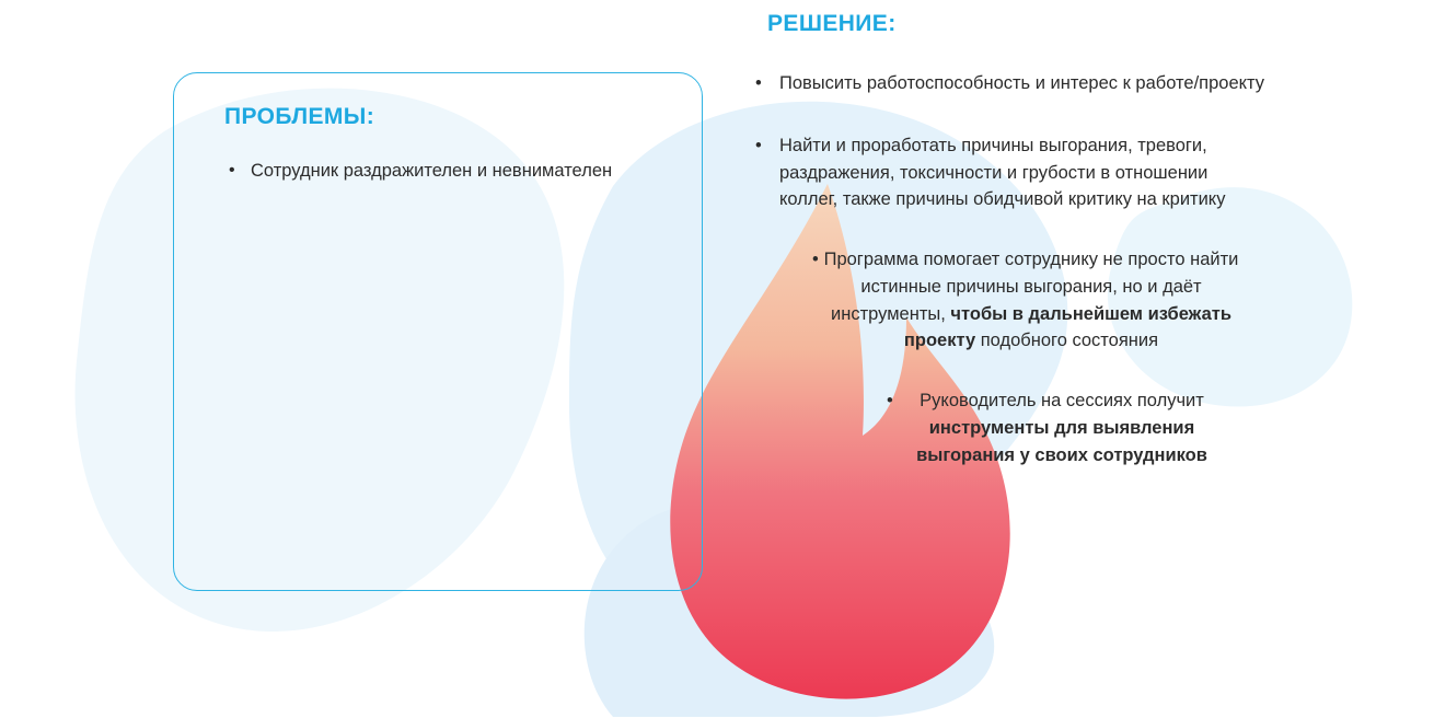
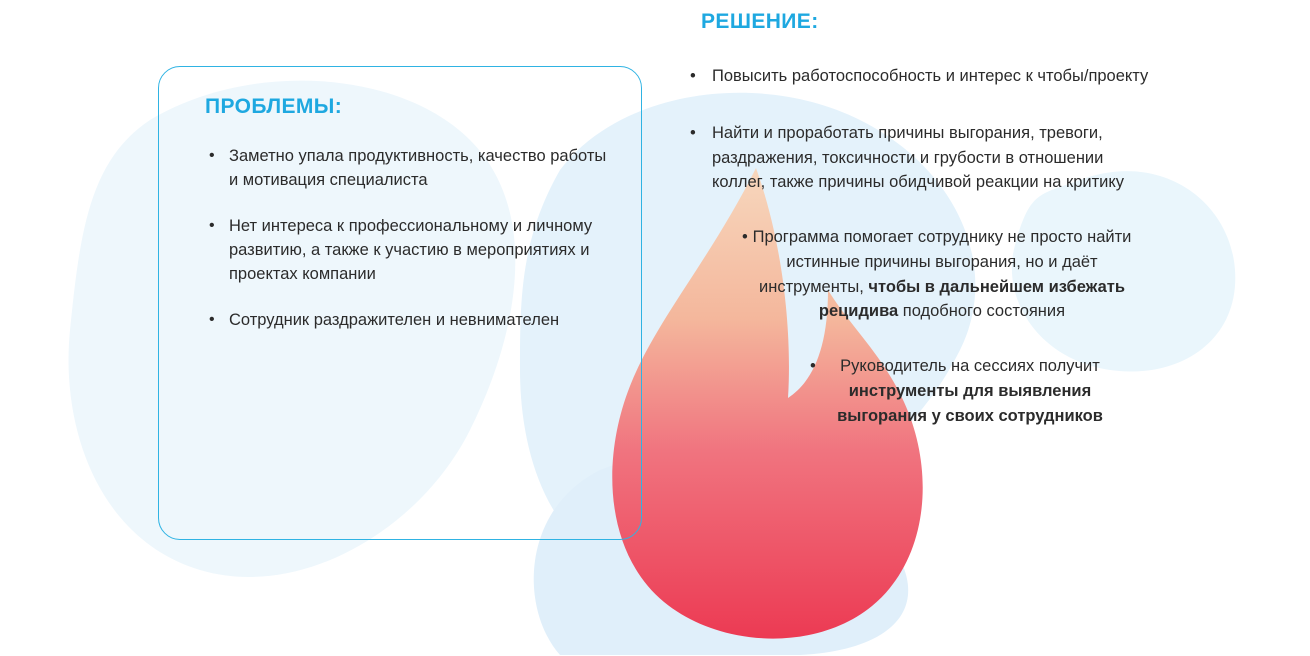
  ПРОБЛЕМЫ:
+ Заметно упала продуктивность, качество работы и мотивация специалиста
+ Нет интереса к профессиональному и личному развитию, а также к участию в мероприятиях и проектах компании
  Сотрудник раздражителен и невнимателен
  РЕШЕНИЕ:
  •
- Повысить работоспособность и интерес к работе/проекту
+ Повысить работоспособность и интерес к чтобы/проекту
  •
- Найти и проработать причины выгорания, тревоги, раздражения, токсичности и грубости в отношении коллег, также причины обидчивой критику на критику
+ Найти и проработать причины выгорания, тревоги, раздражения, токсичности и грубости в отношении коллег, также причины обидчивой реакции на критику
  •
- Программа помогает сотруднику не просто найти истинные причины выгорания, но и даёт инструменты, чтобы в дальнейшем избежать проекту подобного состояния
+ Программа помогает сотруднику не просто найти истинные причины выгорания, но и даёт инструменты, чтобы в дальнейшем избежать рецидива подобного состояния
  •
  Руководитель на сессиях получит инструменты для выявления выгорания у своих сотрудников
